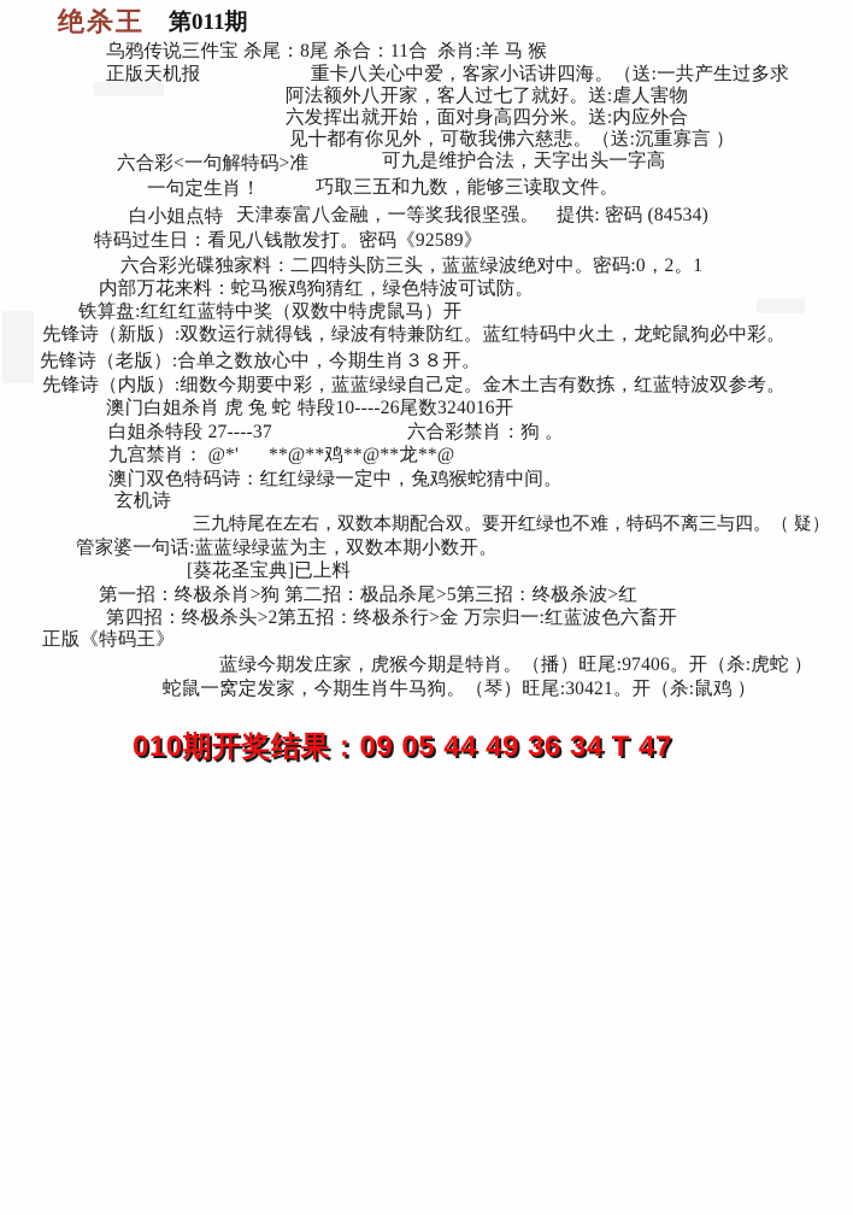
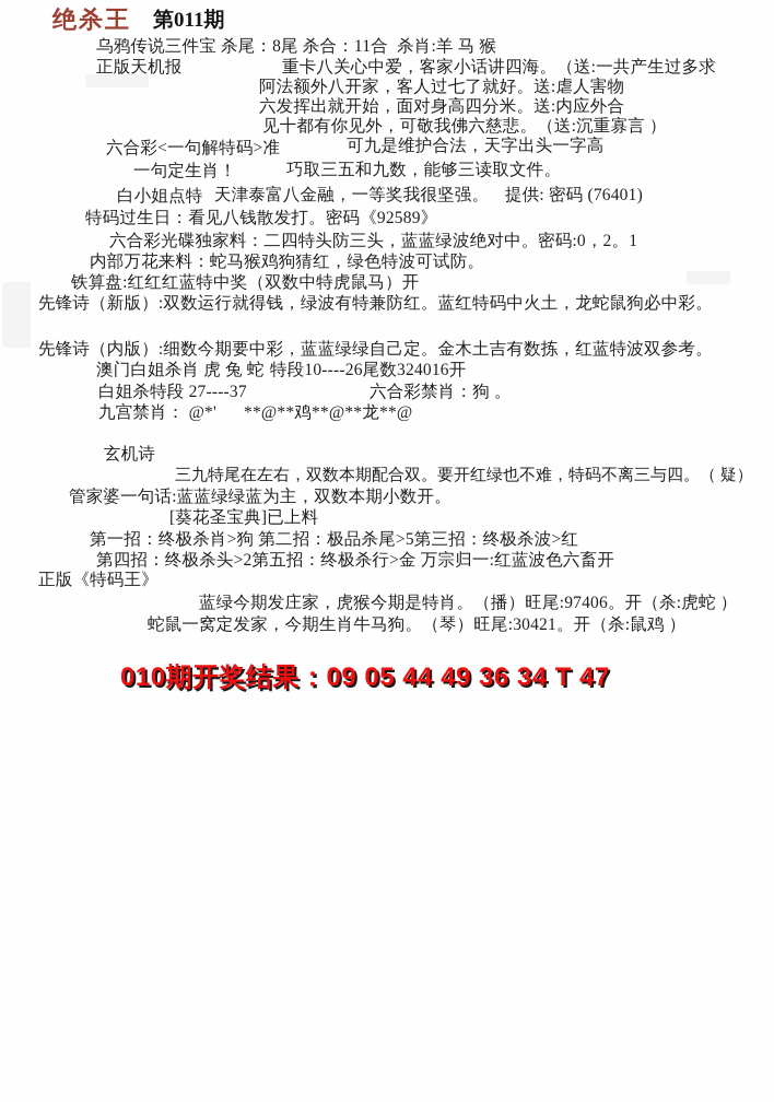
  绝杀王
  第011期
  乌鸦传说三件宝 杀尾：8尾 杀合：11合 杀肖:羊 马 猴
  正版天机报
  重卡八关心中爱，客家小话讲四海。（送:一共产生过多求
  阿法额外八开家，客人过七了就好。送:虐人害物
  六发挥出就开始，面对身高四分米。送:内应外合
  见十都有你见外，可敬我佛六慈悲。（送:沉重寡言 ）
  六合彩<一句解特码>准
  可九是维护合法，天字出头一字高
  一句定生肖！
  巧取三五和九数，能够三读取文件。
  白小姐点特
  天津泰富八金融，一等奖我很坚强。
- 提供: 密码 (84534)
+ 提供: 密码 (76401)
  特码过生日：看见八钱散发打。密码《92589》
  六合彩光碟独家料：二四特头防三头，蓝蓝绿波绝对中。
  密码:0，2。1
  内部万花来料：蛇马猴鸡狗猜红，绿色特波可试防。
  铁算盘:红红红蓝特中奖（双数中特虎鼠马）开
  先锋诗（新版）:双数运行就得钱，绿波有特兼防红。蓝红特码中火土，龙蛇鼠狗必中彩。
- 先锋诗（老版）:合单之数放心中，今期生肖３８开。
  先锋诗（内版）:细数今期要中彩，蓝蓝绿绿自己定。金木土吉有数拣，红蓝特波双参考。
  澳门白姐杀肖 虎 兔 蛇
  特段10----26尾数324016开
  白姐杀特段 27----37
  六合彩禁肖：狗 。
  九宫禁肖： @*'
  **@**鸡**@**龙**@
- 澳门双色特码诗：红红绿绿一定中，兔鸡猴蛇猜中间。
  玄机诗
  三九特尾在左右，双数本期配合双。要开红绿也不难，特码不离三与四。（ 疑）
  管家婆一句话:蓝蓝绿绿蓝为主，双数本期小数开。
  [葵花圣宝典]已上料
  第一招：终极杀肖>狗 第二招：极品杀尾>5第三招：终极杀波>红
  第四招：终极杀头>2第五招：终极杀行>金 万宗归一:红蓝波色六畜开
  正版《特码王》
  蓝绿今期发庄家，虎猴今期是特肖。（播）旺尾:97406。开（杀:虎蛇 ）
  蛇鼠一窝定发家，今期生肖牛马狗。（琴）旺尾:30421。开（杀:鼠鸡 ）
  010期开奖结果：09 05 44 49 36 34 T 47
